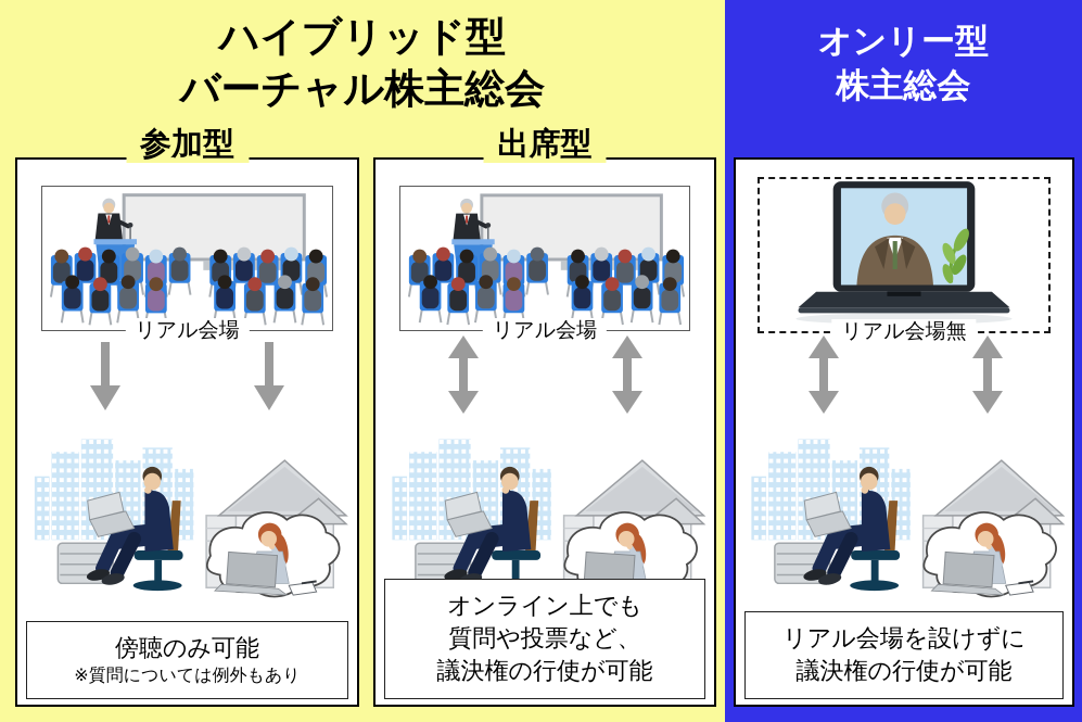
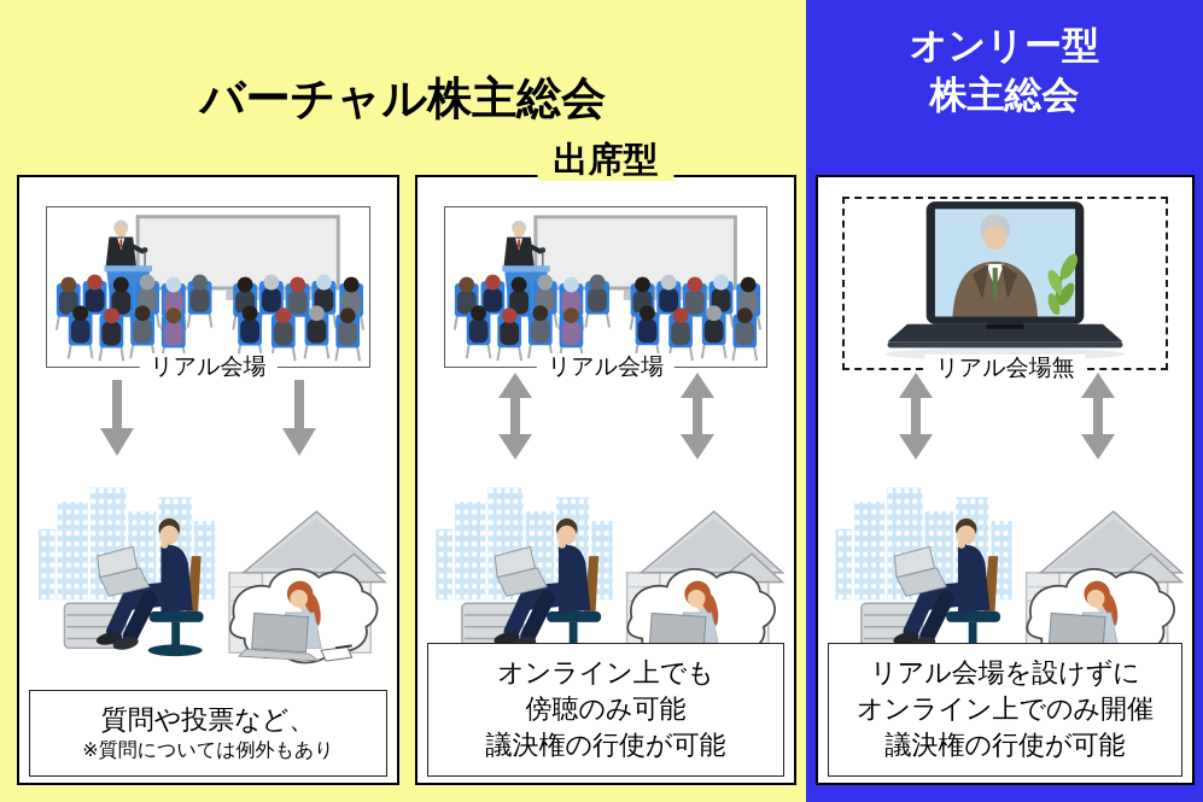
- ハイブリッド型
  バーチャル株主総会
  オンリー型
  株主総会
- 参加型
  リアル会場
- 傍聴のみ可能
+ 質問や投票など、
  ※質問については例外もあり
  出席型
  リアル会場
  オンライン上でも
- 質問や投票など、
+ 傍聴のみ可能
  議決権の行使が可能
  リアル会場無
  リアル会場を設けずに
+ オンライン上でのみ開催
  議決権の行使が可能
